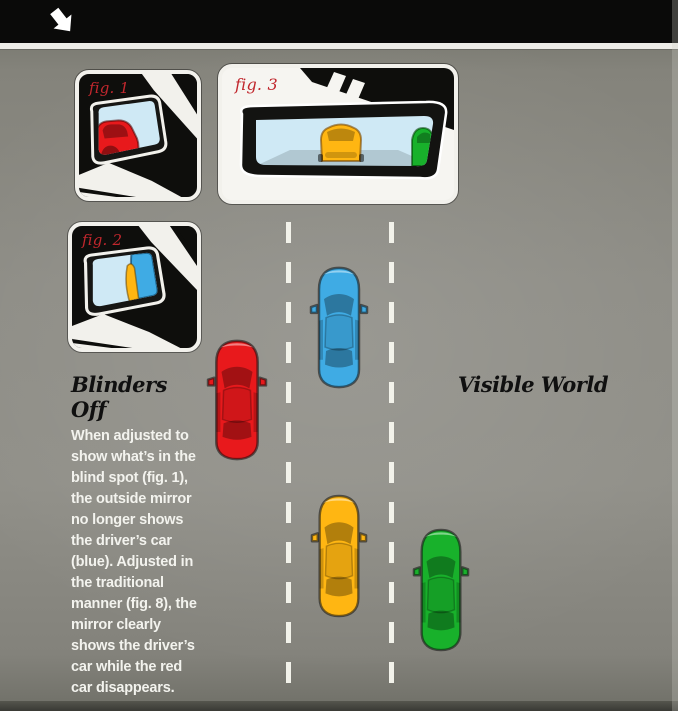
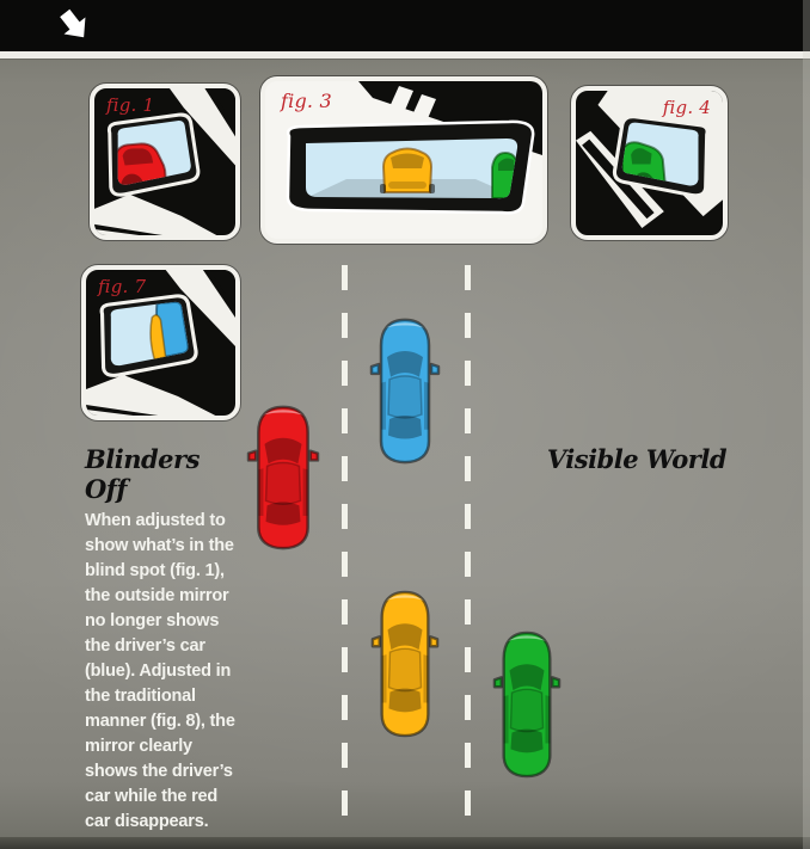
  fig. 1
- fig. 2
+ fig. 7
  fig. 3
+ fig. 4
  Blinders Off
  When adjusted to show what’s in the blind spot (fig. 1), the outside mirror no longer shows the driver’s car (blue). Adjusted in the traditional manner (fig. 8), the mirror clearly shows the driver’s car while the red car disappears.
  Visible World
